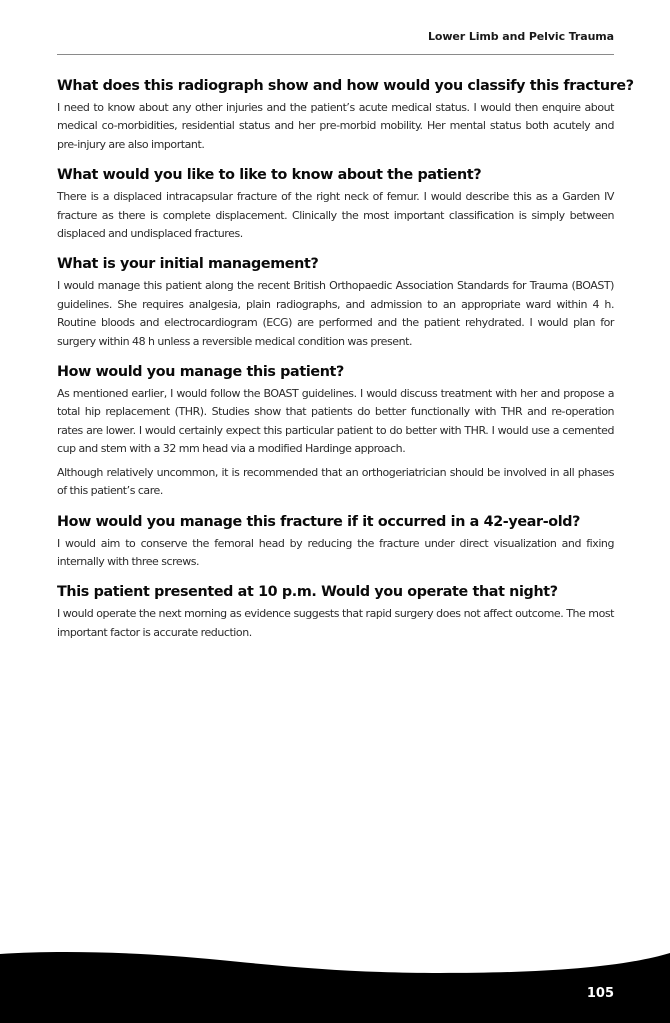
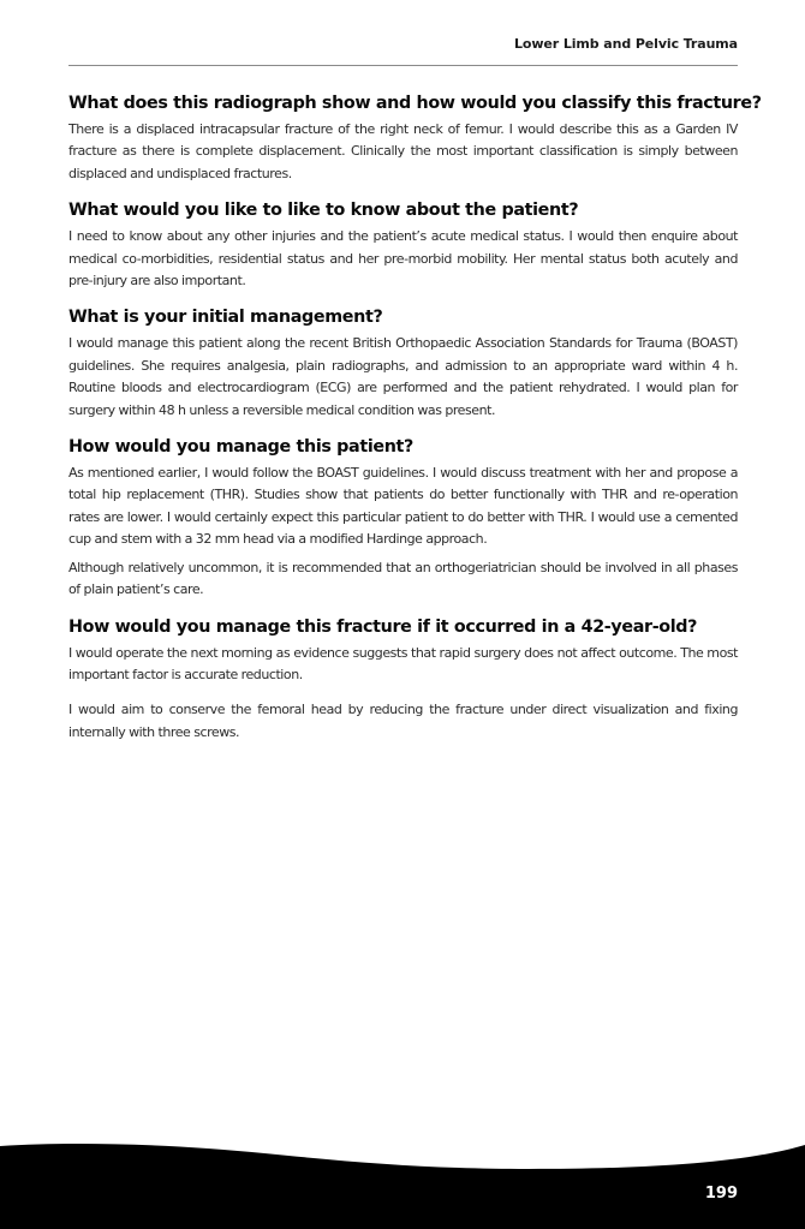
  Lower Limb and Pelvic Trauma
  What does this radiograph show and how would you classify this fracture?
- I need to know about any other injuries and the patient’s acute medical status. I would then enquire about medical co-morbidities, residential status and her pre-morbid mobility. Her mental status both acutely and pre-injury are also important.
+ There is a displaced intracapsular fracture of the right neck of femur. I would describe this as a Garden IV fracture as there is complete displacement. Clinically the most important classification is simply between displaced and undisplaced fractures.
  What would you like to like to know about the patient?
- There is a displaced intracapsular fracture of the right neck of femur. I would describe this as a Garden IV fracture as there is complete displacement. Clinically the most important classification is simply between displaced and undisplaced fractures.
+ I need to know about any other injuries and the patient’s acute medical status. I would then enquire about medical co-morbidities, residential status and her pre-morbid mobility. Her mental status both acutely and pre-injury are also important.
  What is your initial management?
  I would manage this patient along the recent British Orthopaedic Association Standards for Trauma (BOAST) guidelines. She requires analgesia, plain radiographs, and admission to an appropriate ward within 4 h. Routine bloods and electrocardiogram (ECG) are performed and the patient rehydrated. I would plan for surgery within 48 h unless a reversible medical condition was present.
  How would you manage this patient?
  As mentioned earlier, I would follow the BOAST guidelines. I would discuss treatment with her and propose a total hip replacement (THR). Studies show that patients do better functionally with THR and re-operation rates are lower. I would certainly expect this particular patient to do better with THR. I would use a cemented cup and stem with a 32 mm head via a modified Hardinge approach.
- Although relatively uncommon, it is recommended that an orthogeriatrician should be involved in all phases of this patient’s care.
+ Although relatively uncommon, it is recommended that an orthogeriatrician should be involved in all phases of plain patient’s care.
  How would you manage this fracture if it occurred in a 42-year-old?
- I would aim to conserve the femoral head by reducing the fracture under direct visualization and fixing internally with three screws.
+ I would operate the next morning as evidence suggests that rapid surgery does not affect outcome. The most important factor is accurate reduction.
- This patient presented at 10 p.m. Would you operate that night?
- I would operate the next morning as evidence suggests that rapid surgery does not affect outcome. The most important factor is accurate reduction.
+ I would aim to conserve the femoral head by reducing the fracture under direct visualization and fixing internally with three screws.
- 105
+ 199
